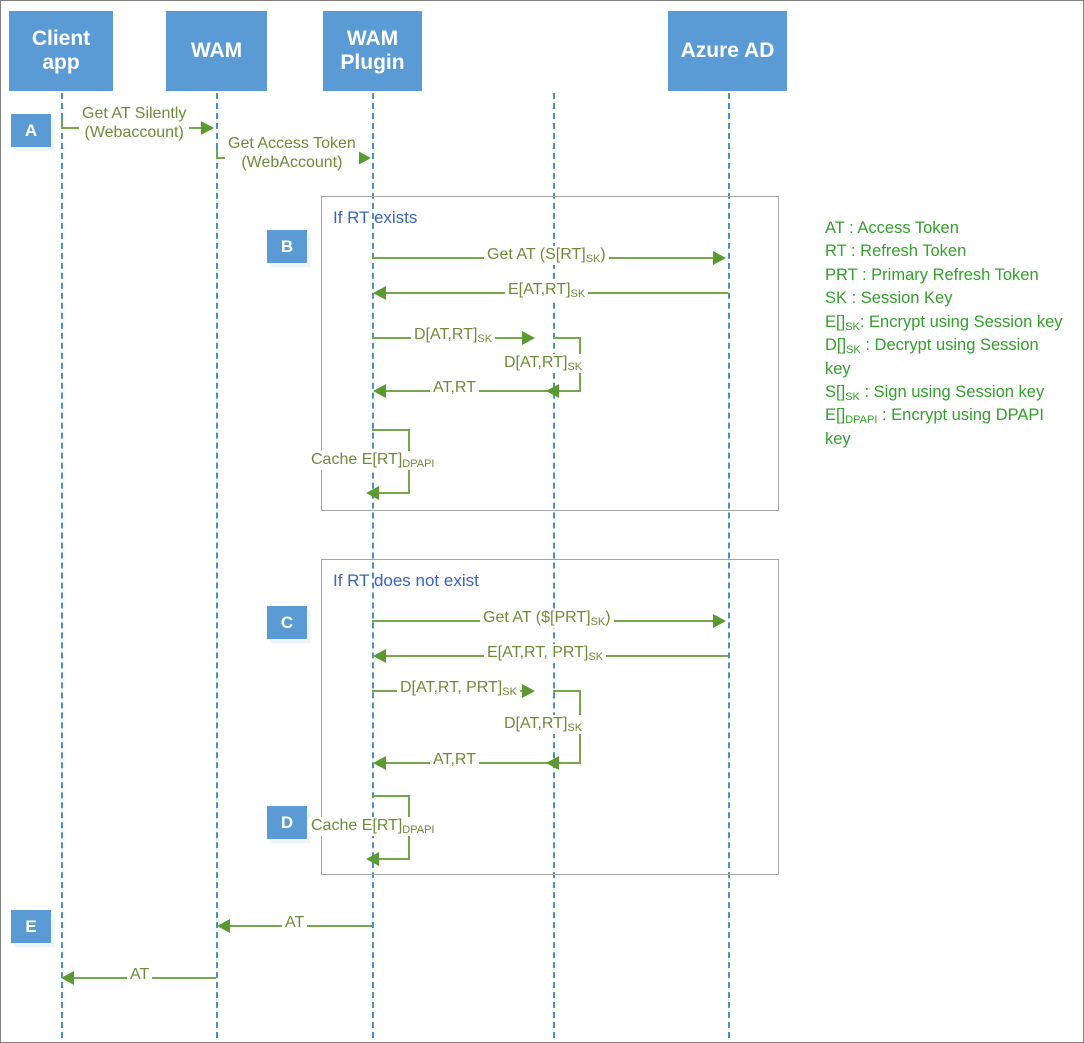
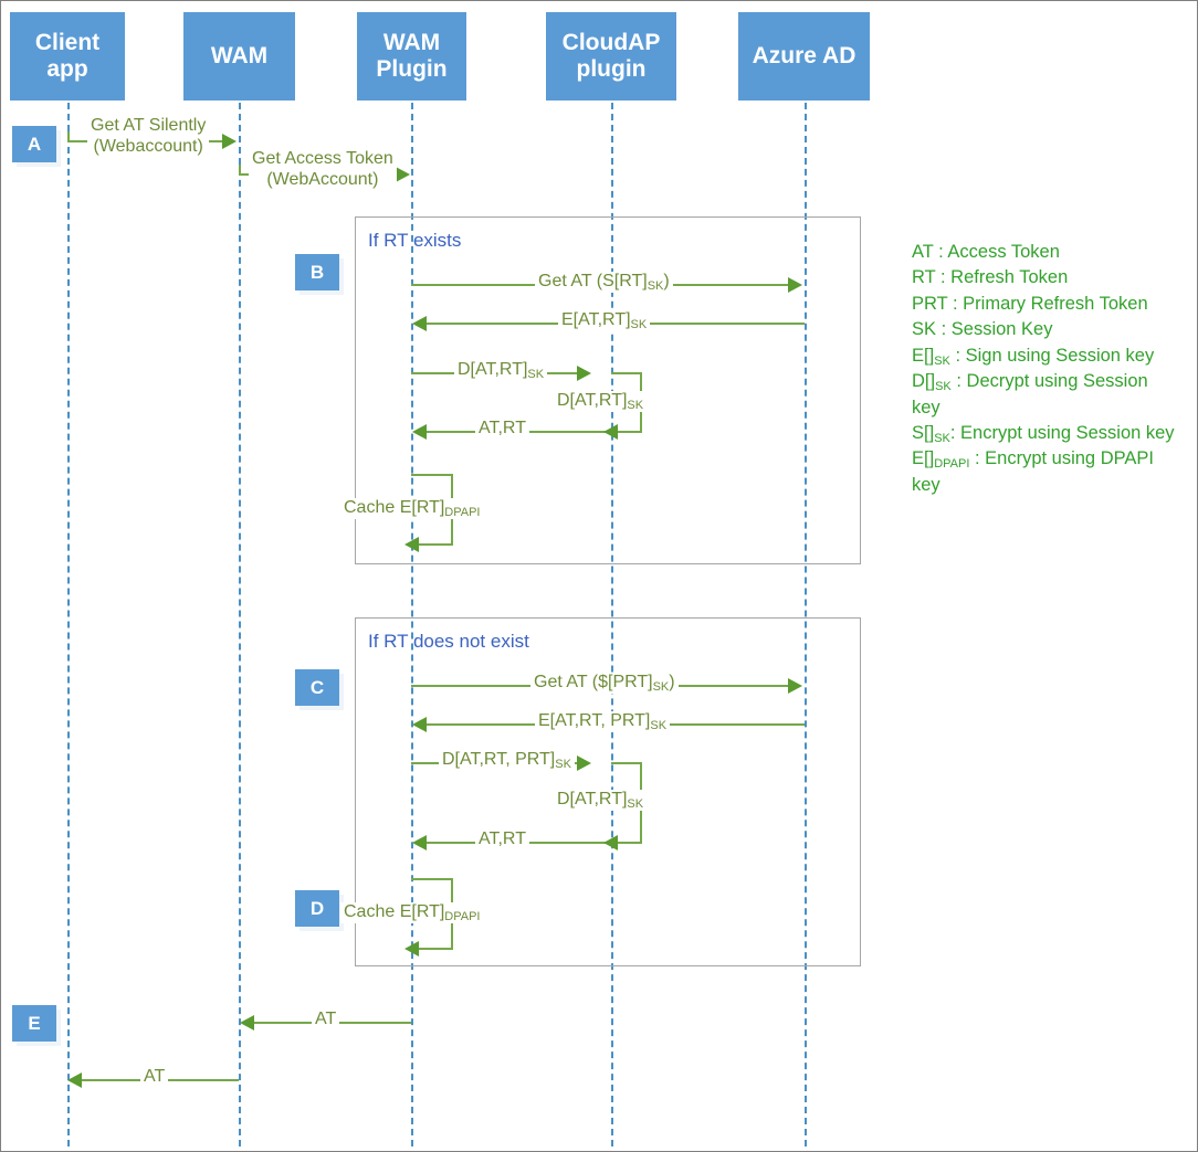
  Client app
  WAM
  WAM Plugin
+ CloudAP plugin
  Azure AD
  If RT exists
  If RT does not exist
  A
  B
  C
  D
  E
  Get AT Silently
  (Webaccount)
  Get Access Token
  (WebAccount)
  Get AT (S[RT]SK)
  E[AT,RT]SK
  D[AT,RT]SK
  D[AT,RT]SK
  AT,RT
  Cache E[RT]DPAPI
  Get AT ($[PRT]SK)
  E[AT,RT, PRT]SK
  D[AT,RT, PRT]SK
  D[AT,RT]SK
  AT,RT
  Cache E[RT]DPAPI
  AT
  AT
  AT : Access Token
  RT : Refresh Token
  PRT : Primary Refresh Token
  SK : Session Key
- E[]SK: Encrypt using Session key
+ E[]SK : Sign using Session key
  D[]SK : Decrypt using Session key
- S[]SK : Sign using Session key
+ S[]SK: Encrypt using Session key
  E[]DPAPI : Encrypt using DPAPI key
